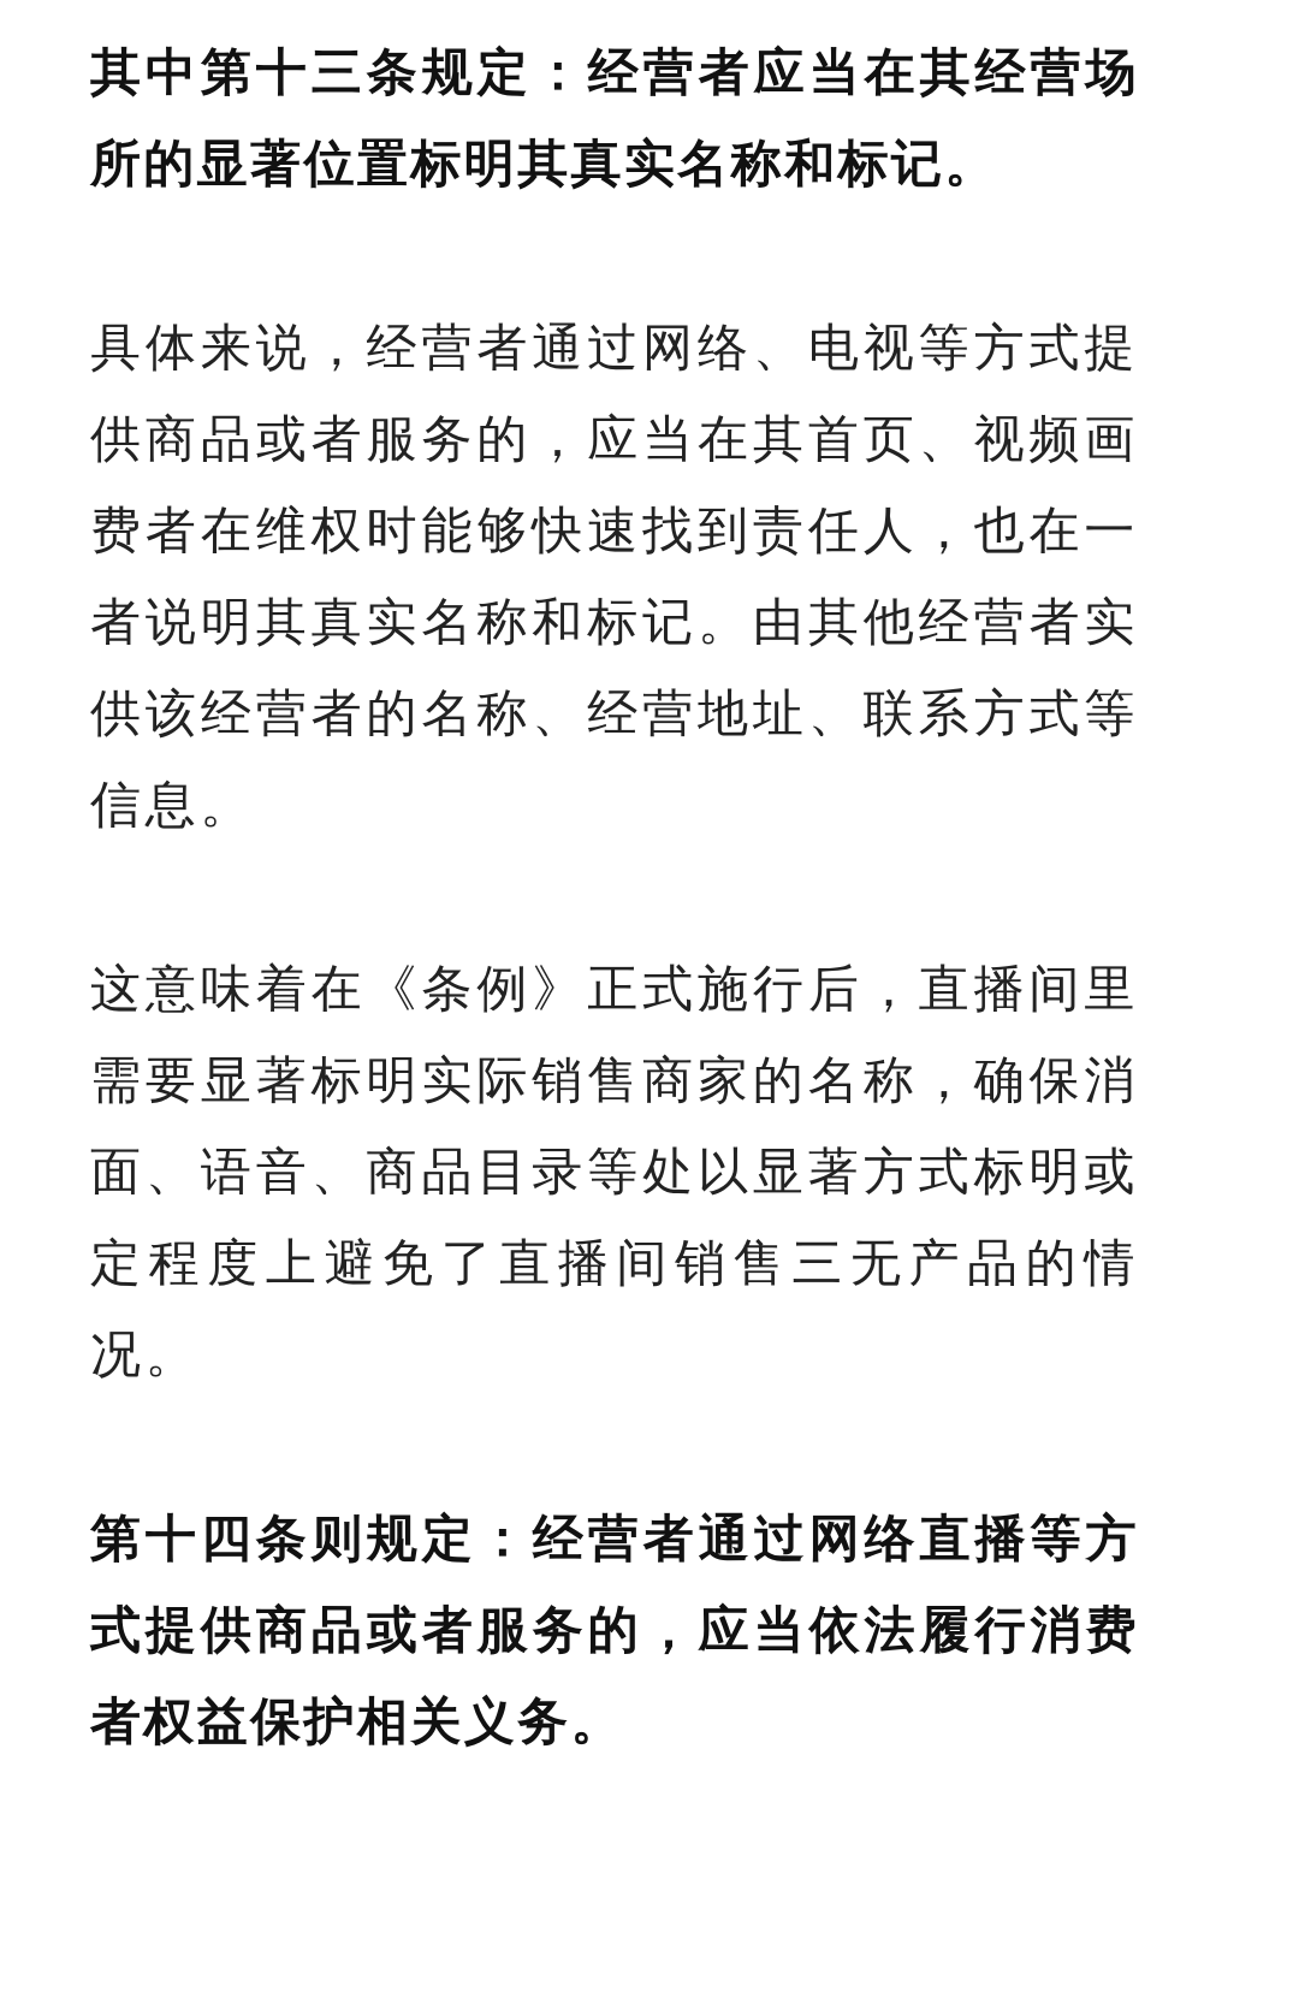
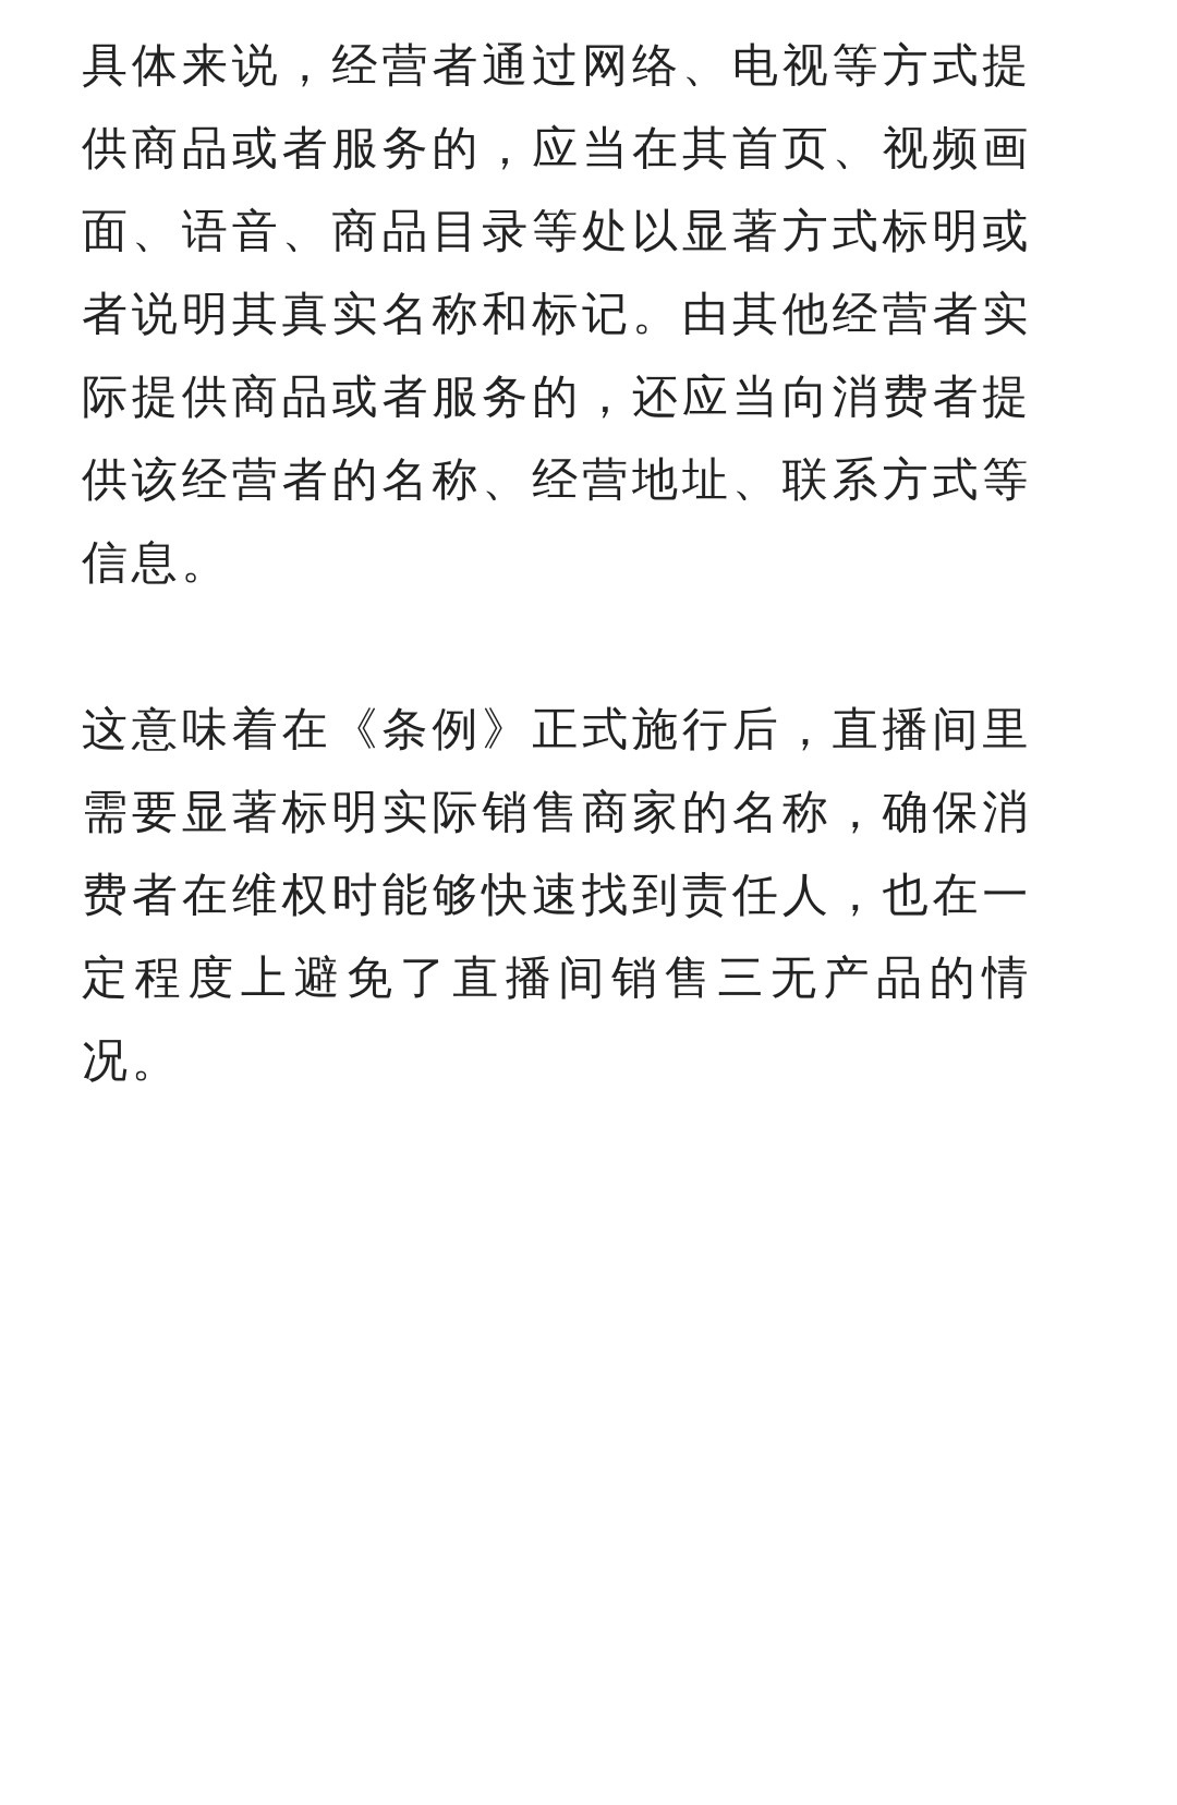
- 其中第十三条规定：经营者应当在其经营场
- 所的显著位置标明其真实名称和标记。
  具体来说，经营者通过网络、电视等方式提
  供商品或者服务的，应当在其首页、视频画
- 费者在维权时能够快速找到责任人，也在一
+ 面、语音、商品目录等处以显著方式标明或
  者说明其真实名称和标记。由其他经营者实
+ 际提供商品或者服务的，还应当向消费者提
  供该经营者的名称、经营地址、联系方式等
  信息。
  这意味着在《条例》正式施行后，直播间里
  需要显著标明实际销售商家的名称，确保消
- 面、语音、商品目录等处以显著方式标明或
+ 费者在维权时能够快速找到责任人，也在一
  定程度上避免了直播间销售三无产品的情
  况。
- 第十四条则规定：经营者通过网络直播等方
- 式提供商品或者服务的，应当依法履行消费
- 者权益保护相关义务。
